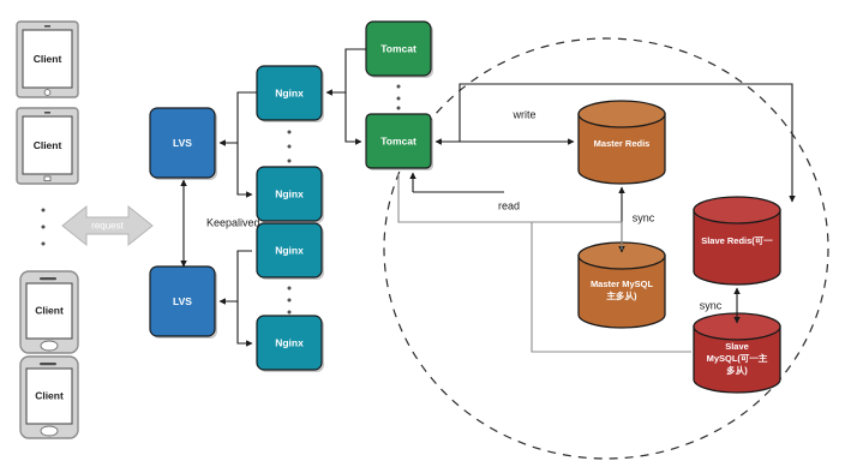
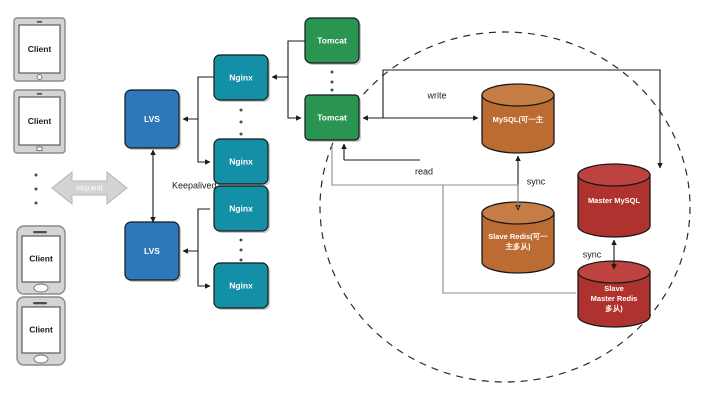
  Client
  Client
  Client
  Client
  request
  Keepalived
  LVS
  LVS
  Nginx
  Nginx
  Nginx
  Nginx
  Tomcat
  Tomcat
- Master Redis
+ MySQL(可一主
- Master MySQL
+ Slave Redis(可一
  主多从)
- Slave Redis(可一
+ Master MySQL
  Slave
- MySQL(可一主
+ Master Redis
  多从)
  write
  sync
  sync
  read
